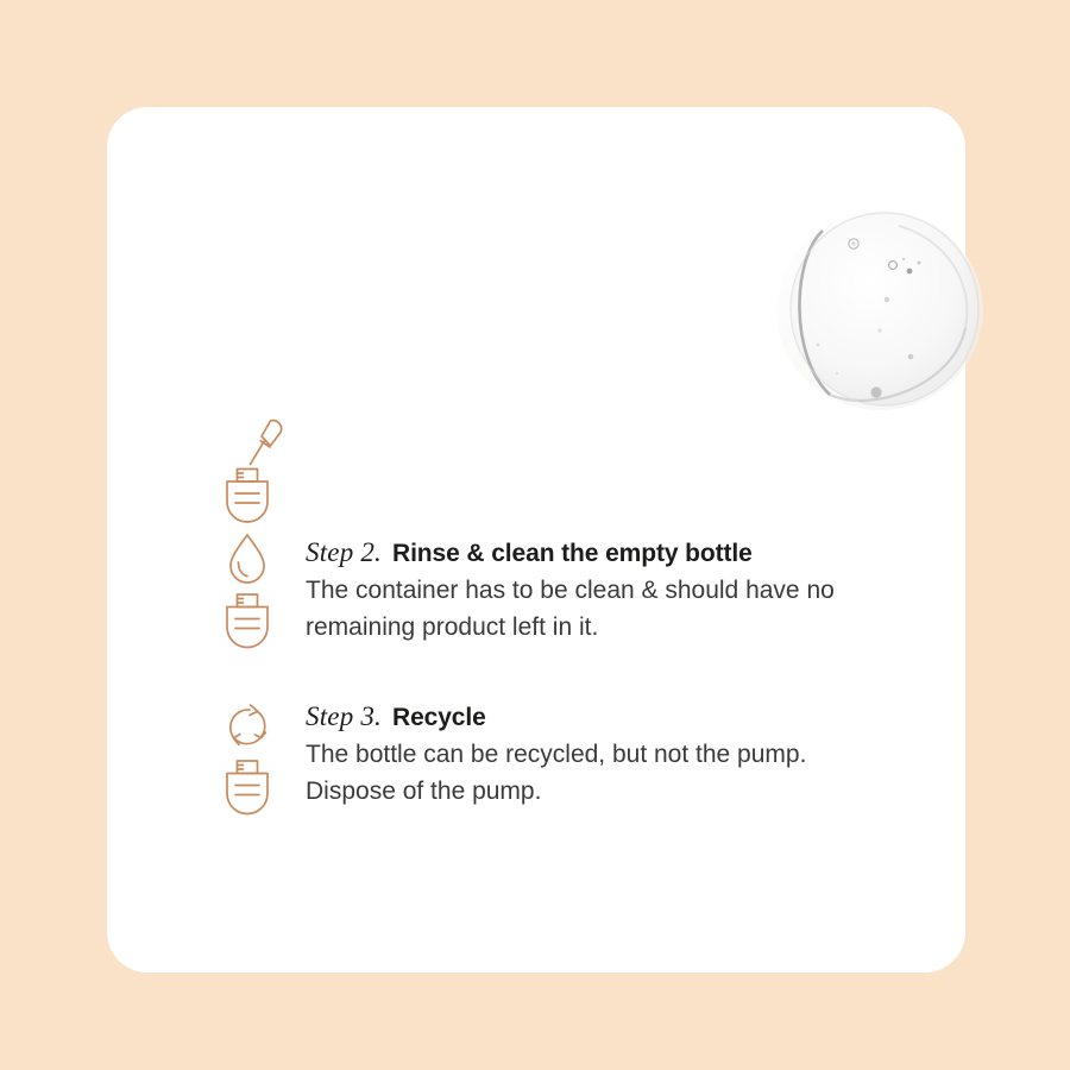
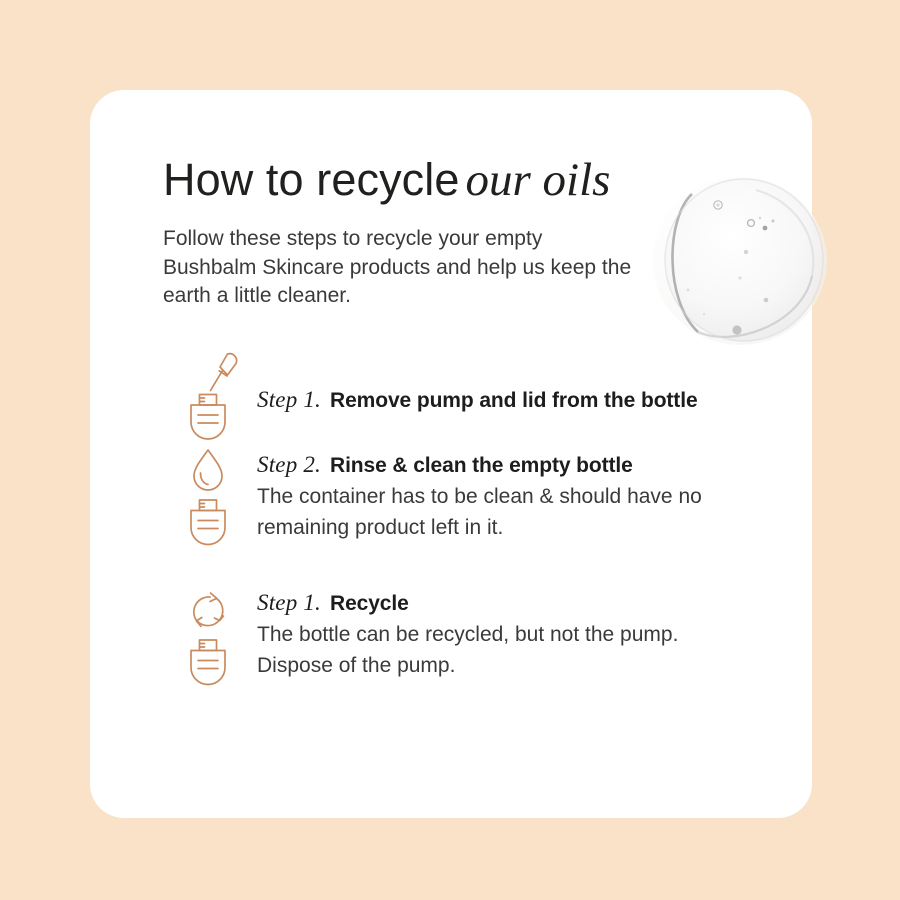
+ How to recycleour oils
+ Follow these steps to recycle your empty Bushbalm Skincare products and help us keep the earth a little cleaner.
+ Step 1. Remove pump and lid from the bottle
  Step 2. Rinse & clean the empty bottle
  The container has to be clean & should have no remaining product left in it.
- Step 3. Recycle
+ Step 1. Recycle
  The bottle can be recycled, but not the pump. Dispose of the pump.
